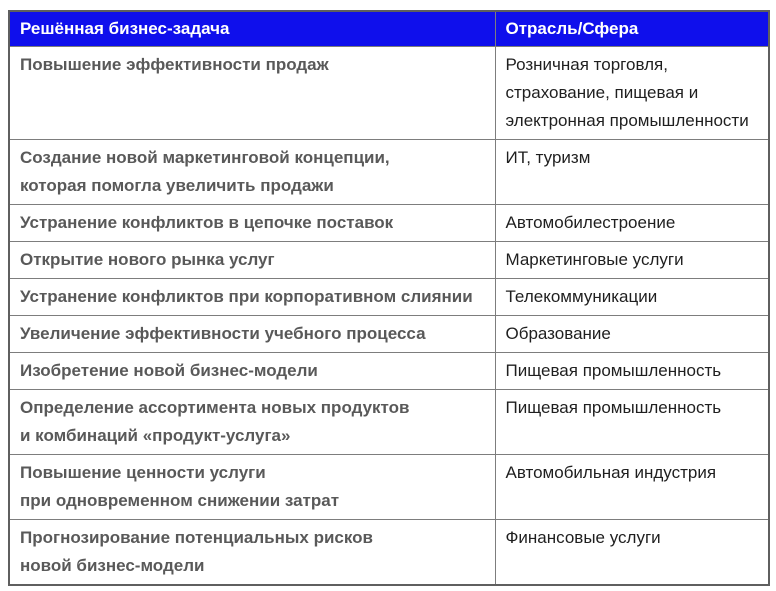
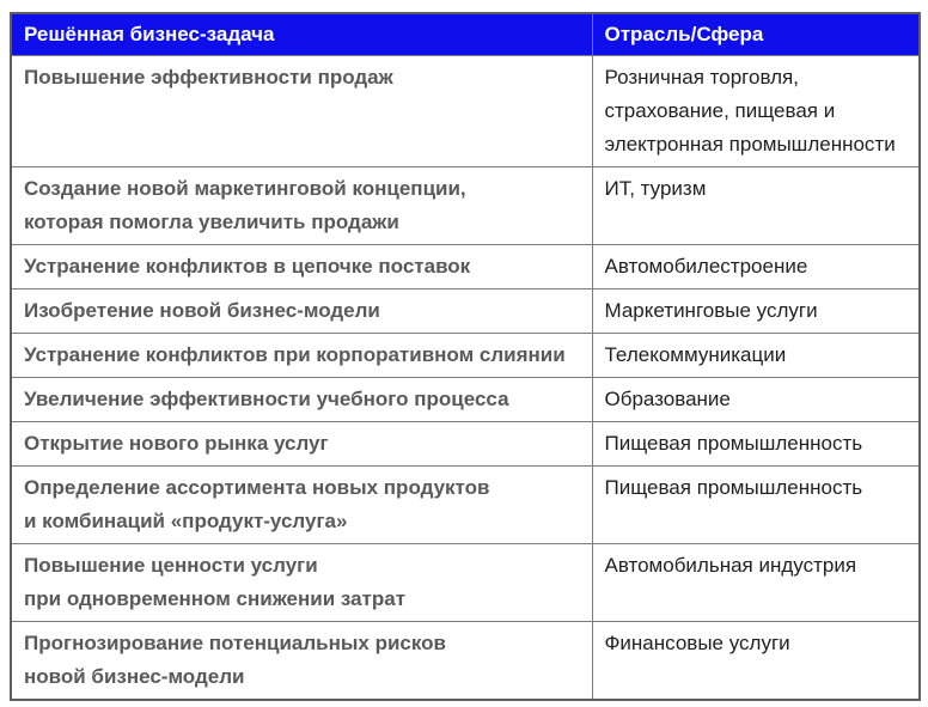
  Решённая бизнес-задача	Отрасль/Сфера
  Повышение эффективности продаж	Розничная торговля, страхование, пищевая и электронная промышленности
  Создание новой маркетинговой концепции, которая помогла увеличить продажи	ИТ, туризм
  Устранение конфликтов в цепочке поставок	Автомобилестроение
- Открытие нового рынка услуг	Маркетинговые услуги
+ Изобретение новой бизнес-модели	Маркетинговые услуги
  Устранение конфликтов при корпоративном слиянии	Телекоммуникации
  Увеличение эффективности учебного процесса	Образование
- Изобретение новой бизнес-модели	Пищевая промышленность
+ Открытие нового рынка услуг	Пищевая промышленность
  Определение ассортимента новых продуктов и комбинаций «продукт-услуга»	Пищевая промышленность
  Повышение ценности услуги при одновременном снижении затрат	Автомобильная индустрия
  Прогнозирование потенциальных рисков новой бизнес-модели	Финансовые услуги
